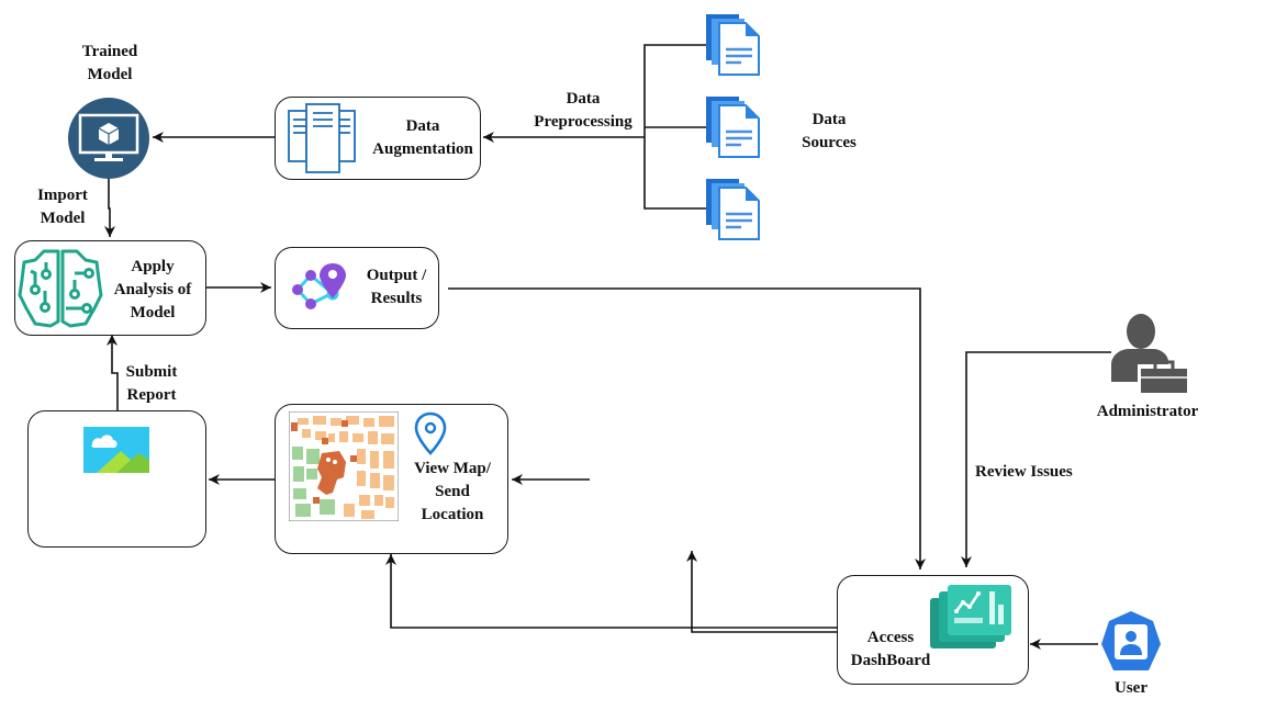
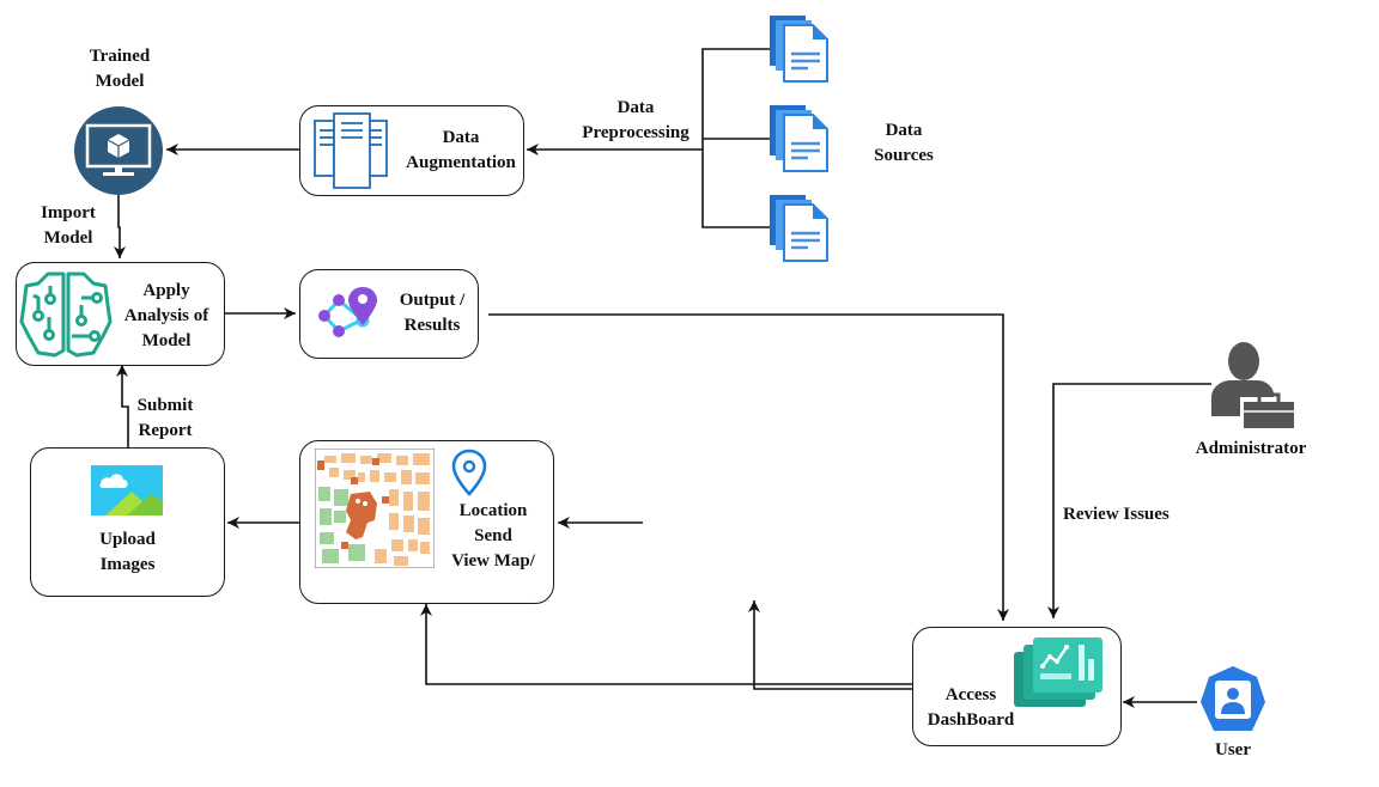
  Trained
  Model
  Import
  Model
  Data
  Augmentation
  Data
  Preprocessing
  Data
  Sources
  Apply
  Analysis of
  Model
  Output /
  Results
  Submit
  Report
+ Upload
+ Images
- View Map/
+ Location
  Send
- Location
+ View Map/
  Review Issues
  Administrator
  Access
  DashBoard
  User
